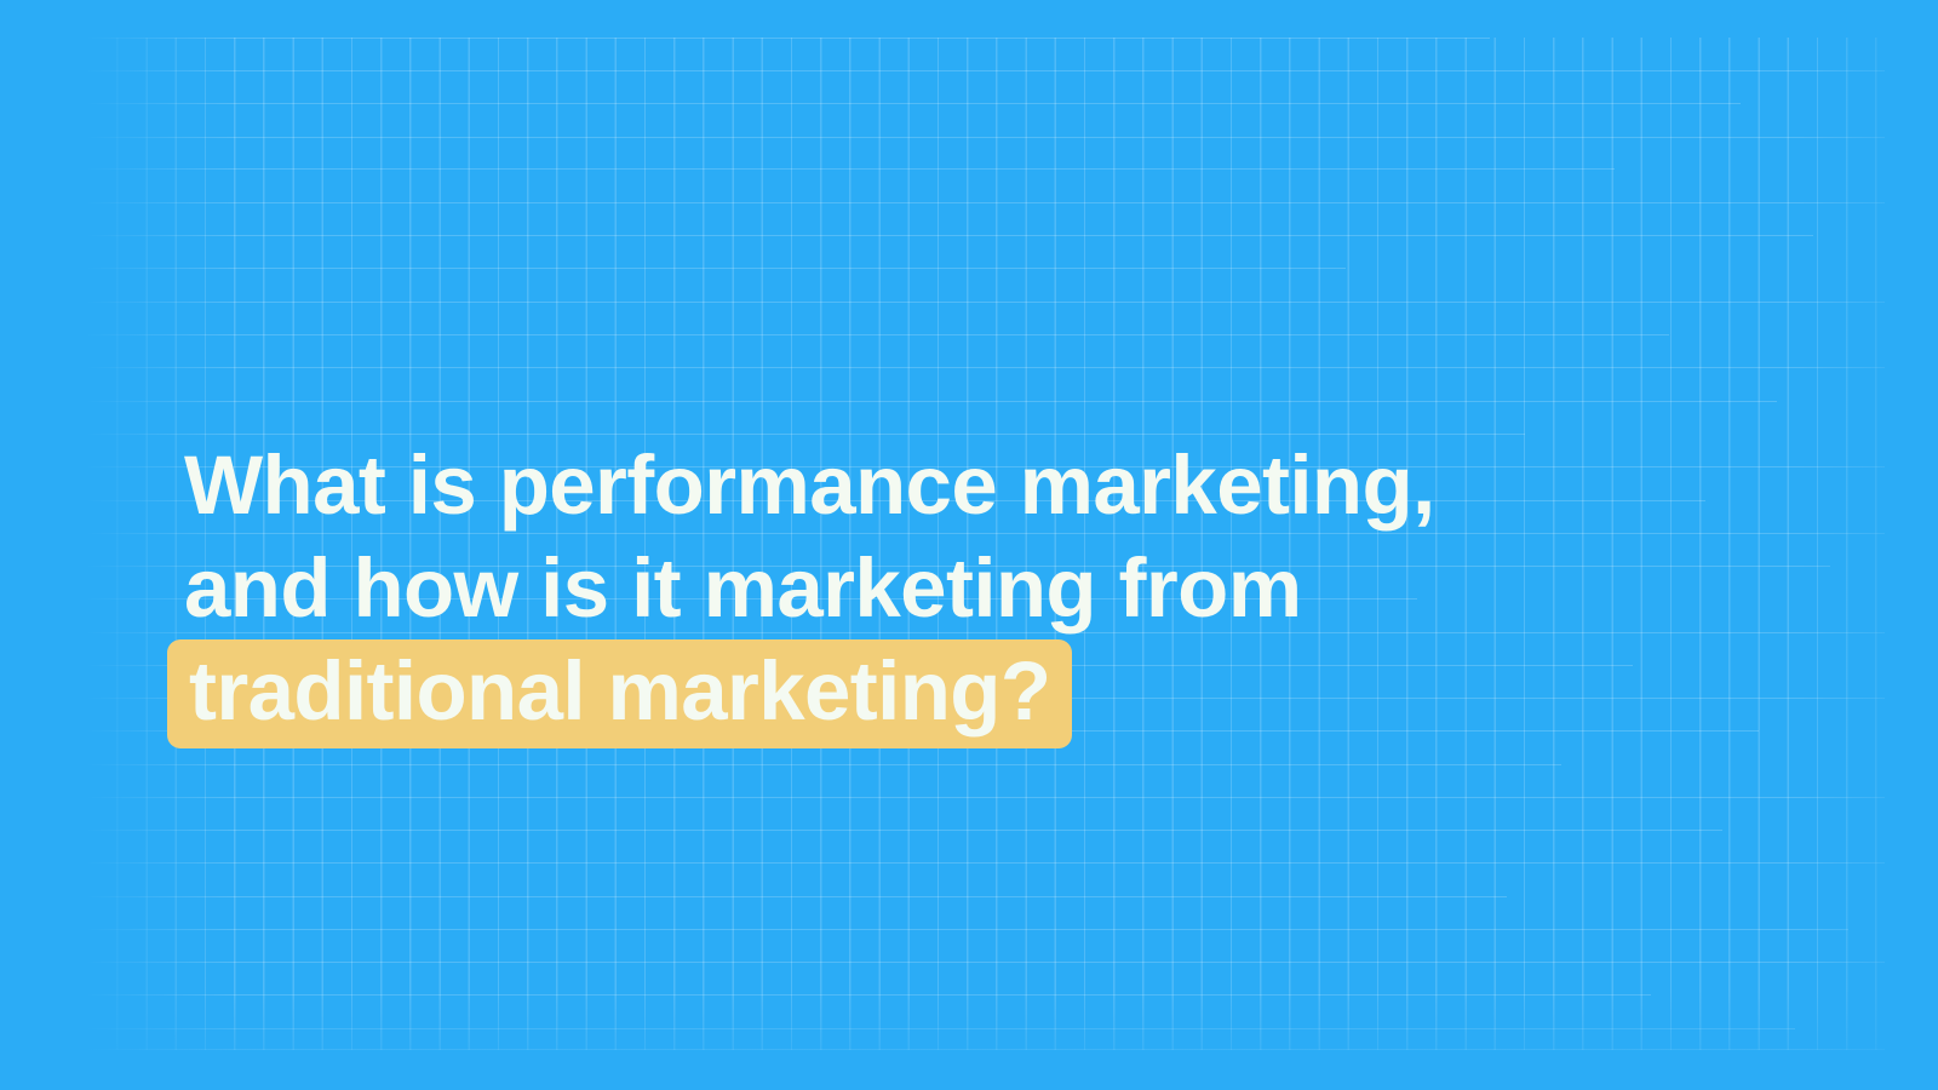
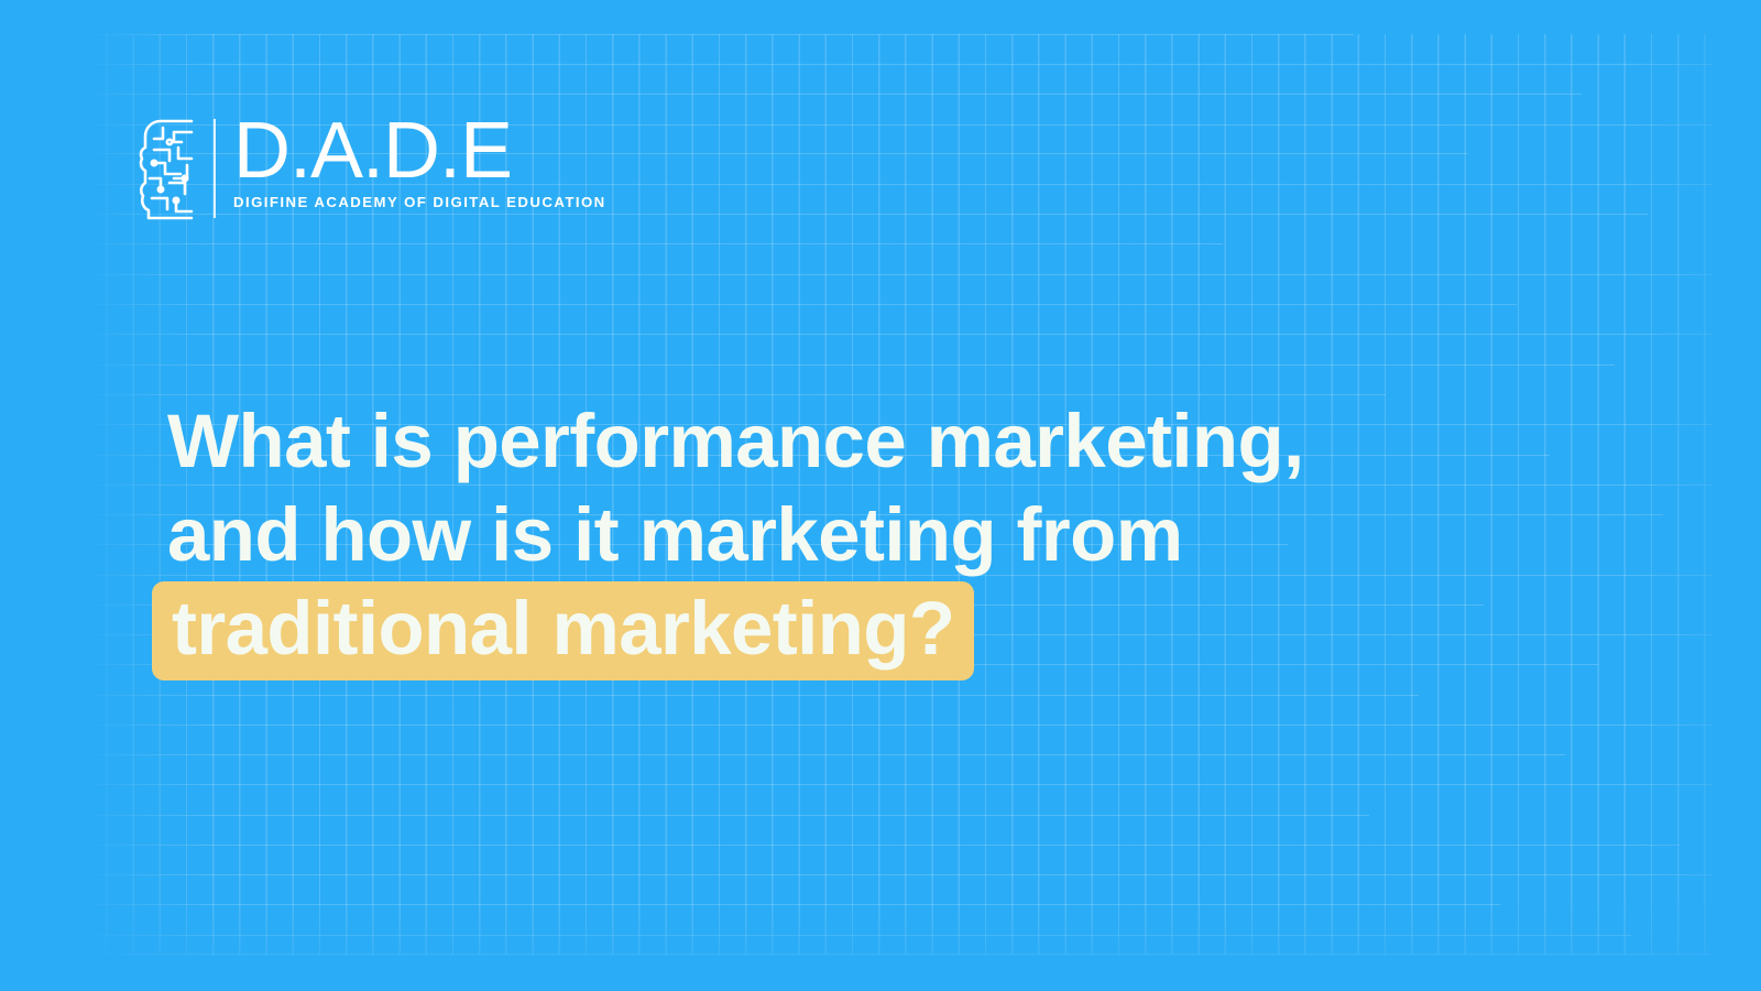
+ D.A.D.E
+ DIGIFINE ACADEMY OF DIGITAL EDUCATION
  What is performance marketing,
  and how is it marketing from
  traditional marketing?
